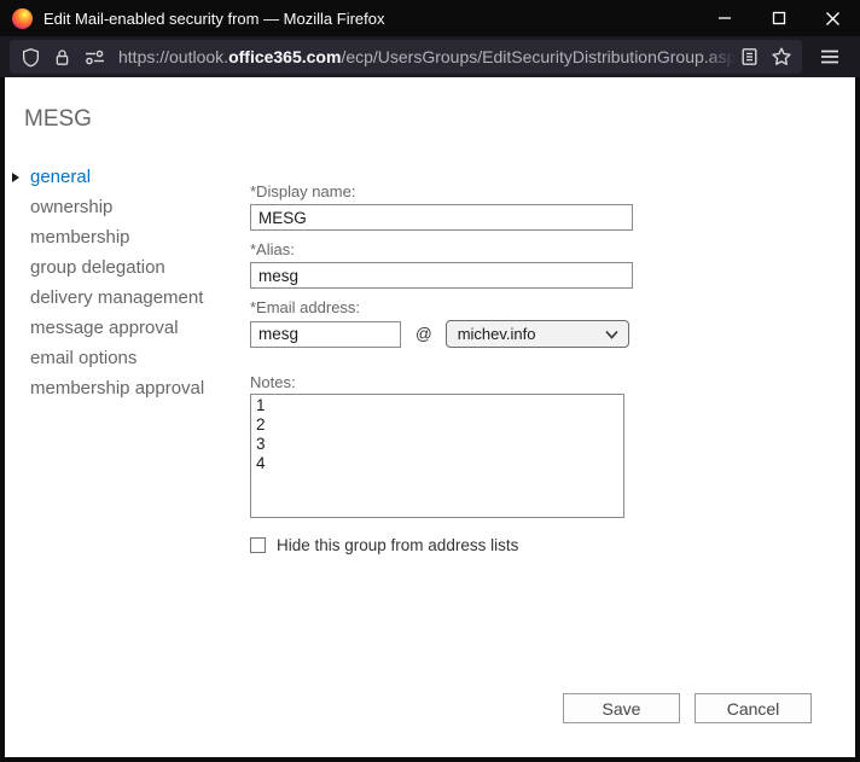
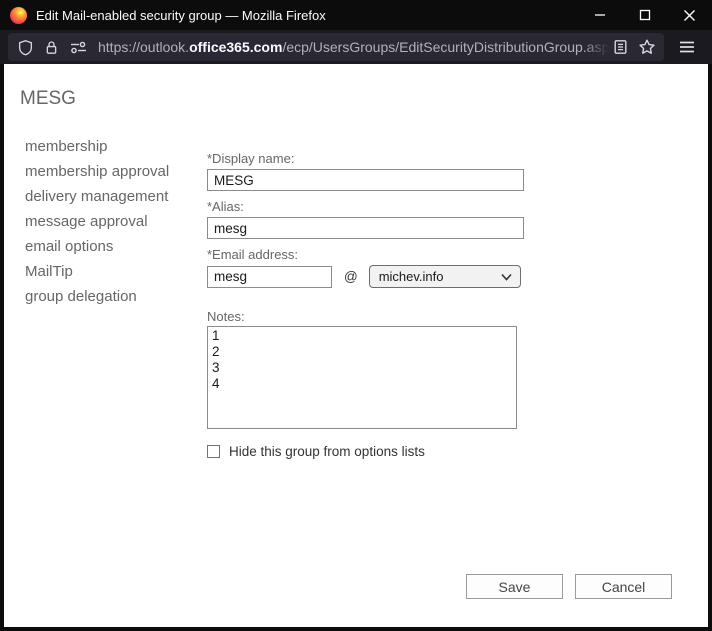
- Edit Mail-enabled security from — Mozilla Firefox
+ Edit Mail-enabled security group — Mozilla Firefox
  https://outlook.office365.com/ecp/UsersGroups/EditSecurityDistributionGroup
  MESG
- general
- ownership
  membership
- group delegation
+ membership approval
  delivery management
  message approval
  email options
+ MailTip
- membership approval
+ group delegation
  *Display name:
  MESG
  *Alias:
  mesg
  *Email address:
  mesg
  @
  michev.info
  Notes:
  1
  2
  3
  4
- Hide this group from address lists
+ Hide this group from options lists
  Save
  Cancel
